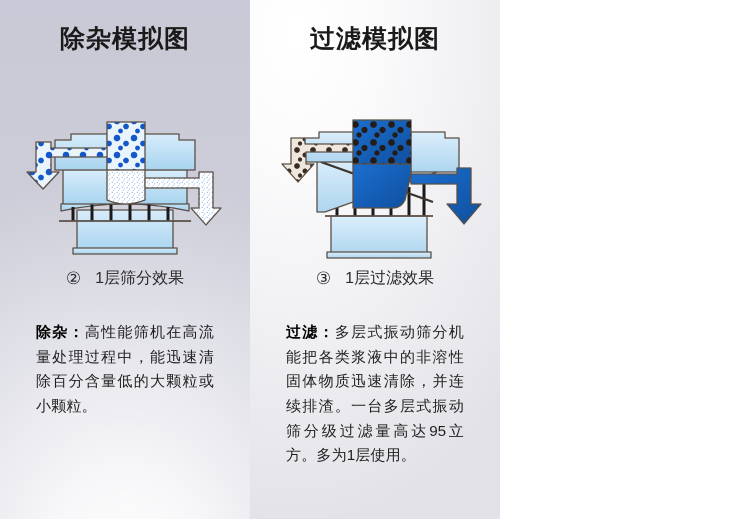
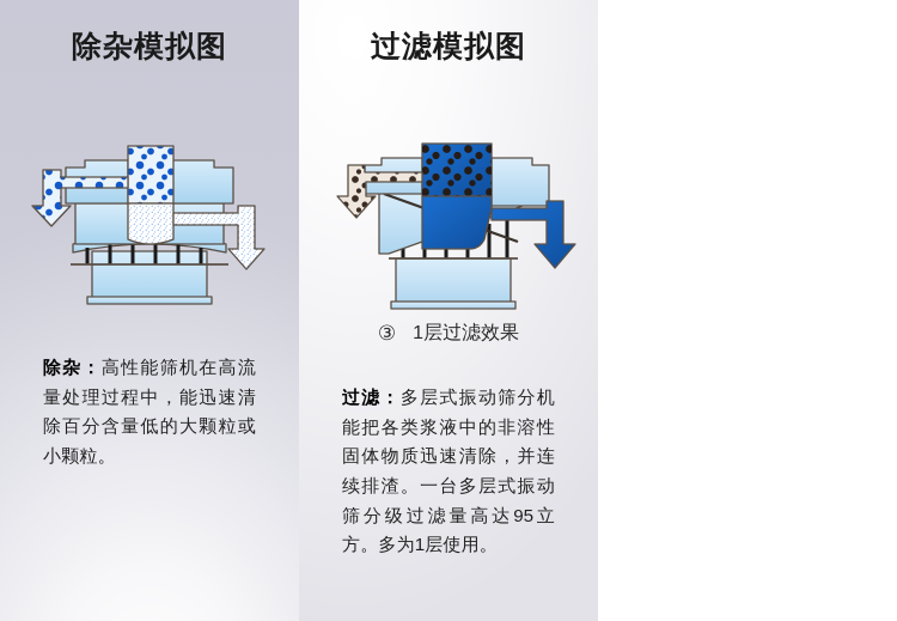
  除杂模拟图
- ②
- 1层筛分效果
  除杂：高性能筛机在高流量处理过程中，能迅速清除百分含量低的大颗粒或小颗粒。
  过滤模拟图
  ③
  1层过滤效果
  过滤：多层式振动筛分机能把各类浆液中的非溶性固体物质迅速清除，并连续排渣。一台多层式振动筛分级过滤量高达95立方。多为1层使用。
